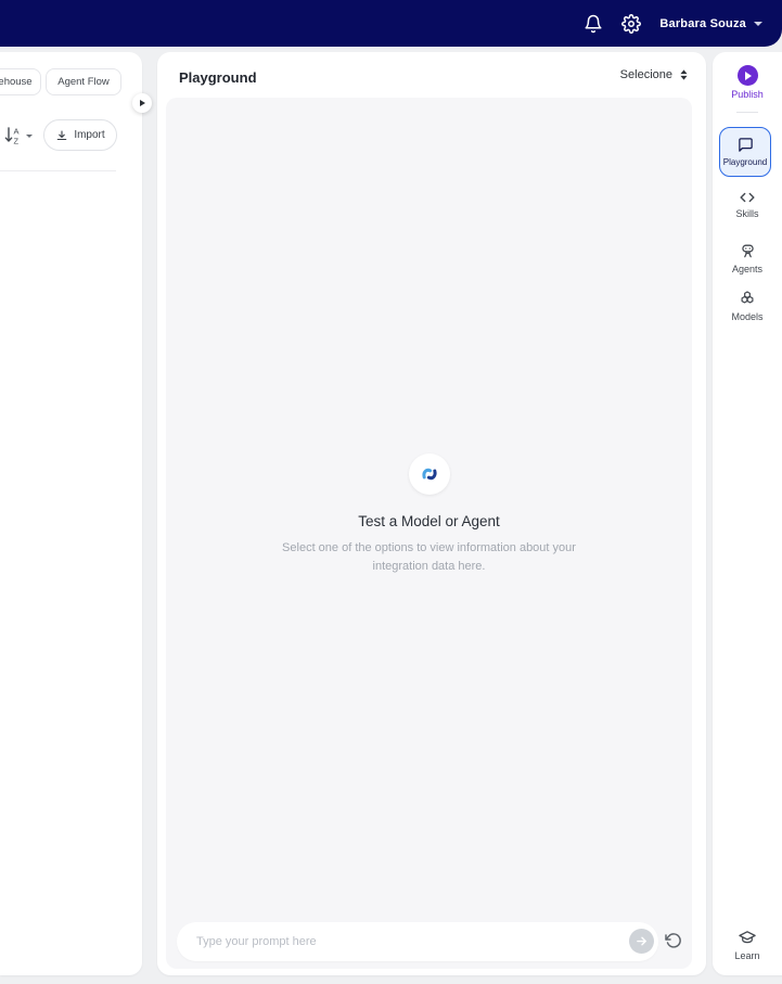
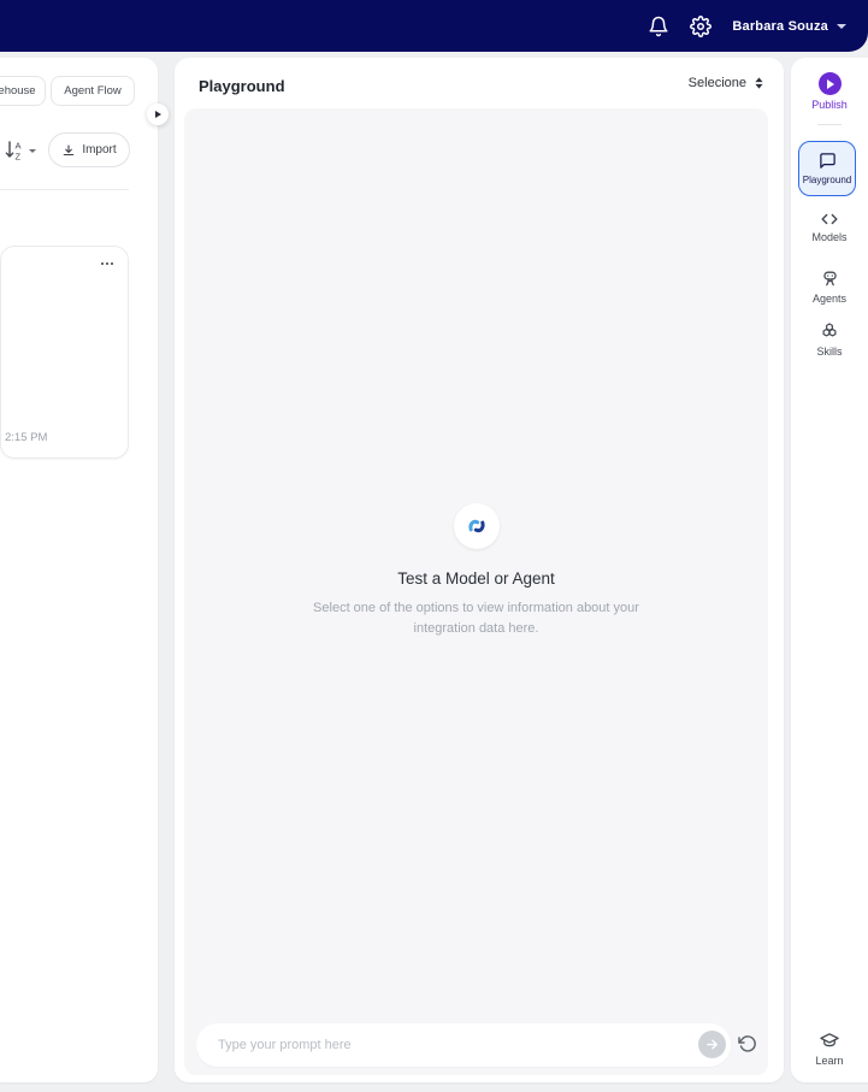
  Barbara Souza
  ehouse
  Agent Flow
  A
  Z
  Import
+ 2:15 PM
  Playground
  Selecione
  Test a Model or Agent
  Select one of the options to view information about your integration data here.
  Type your prompt here
  Publish
  Playground
- Skills
+ Models
  Agents
- Models
+ Skills
  Learn
